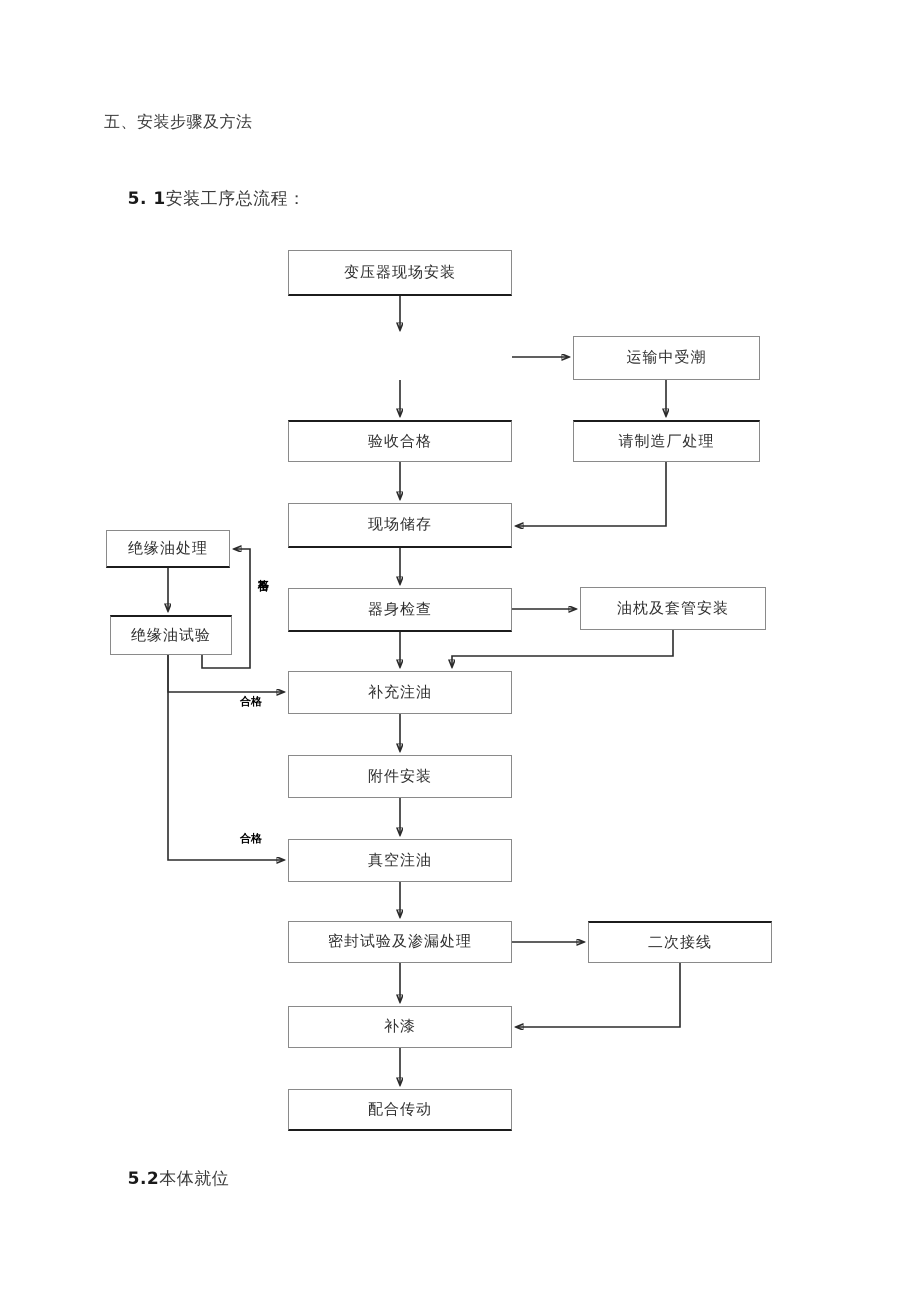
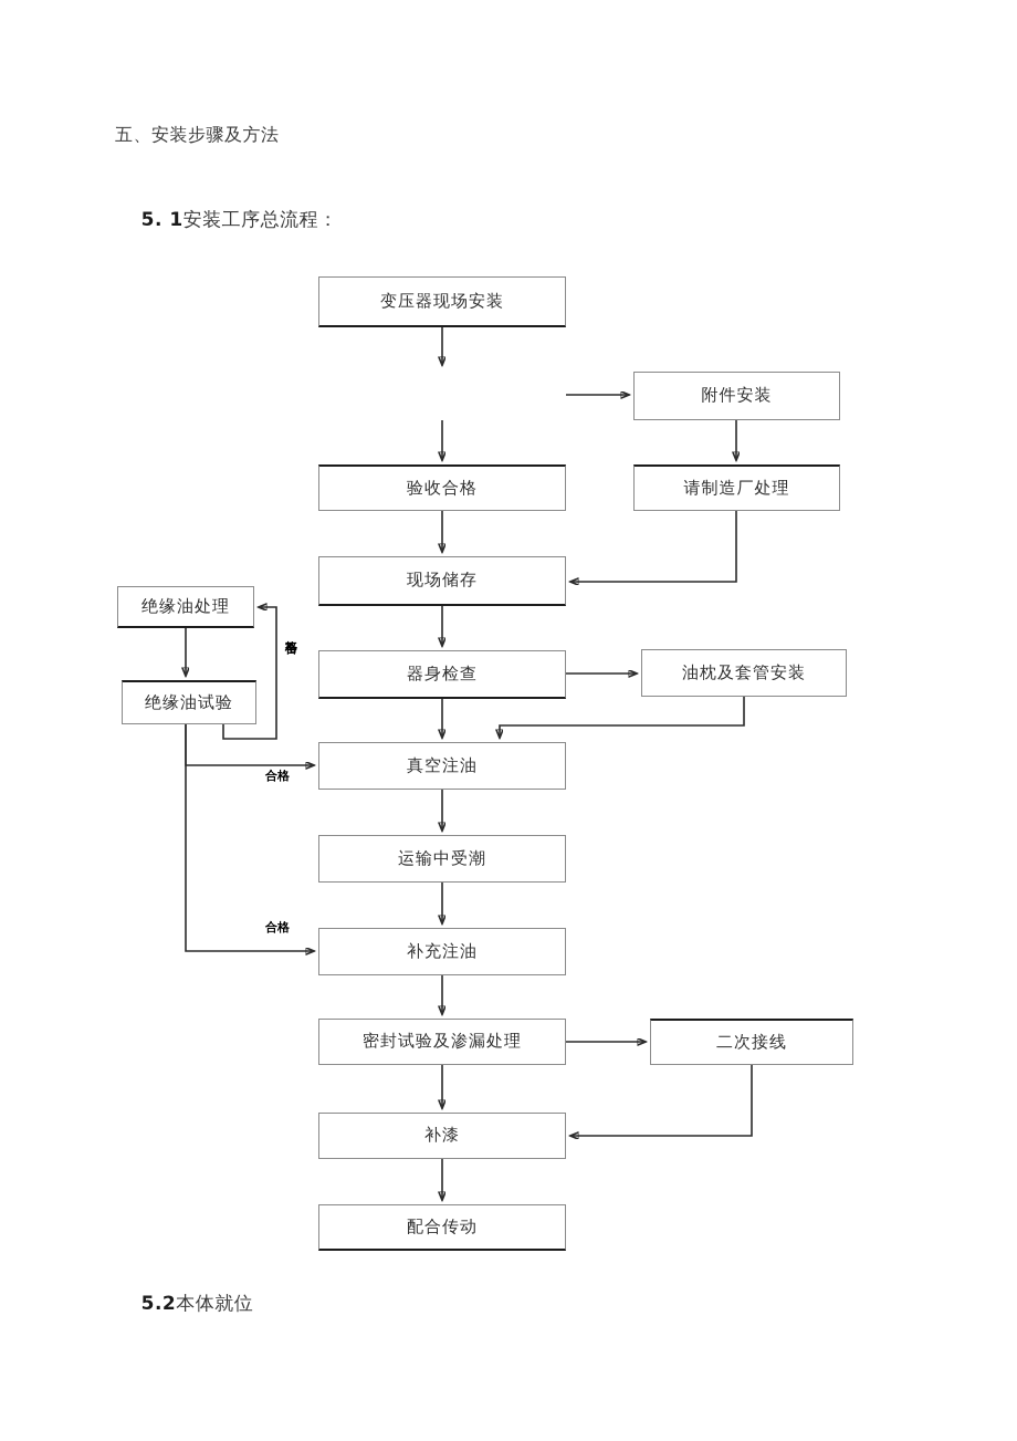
  五、安装步骤及方法
  5. 1安装工序总流程：
  5.2本体就位
  变压器现场安装
- 运输中受潮
+ 附件安装
  验收合格
  请制造厂处理
  现场储存
  绝缘油处理
  绝缘油试验
  器身检查
  油枕及套管安装
- 补充注油
+ 真空注油
- 附件安装
+ 运输中受潮
- 真空注油
+ 补充注油
  密封试验及渗漏处理
  二次接线
  补漆
  配合传动
  合格
  合格
